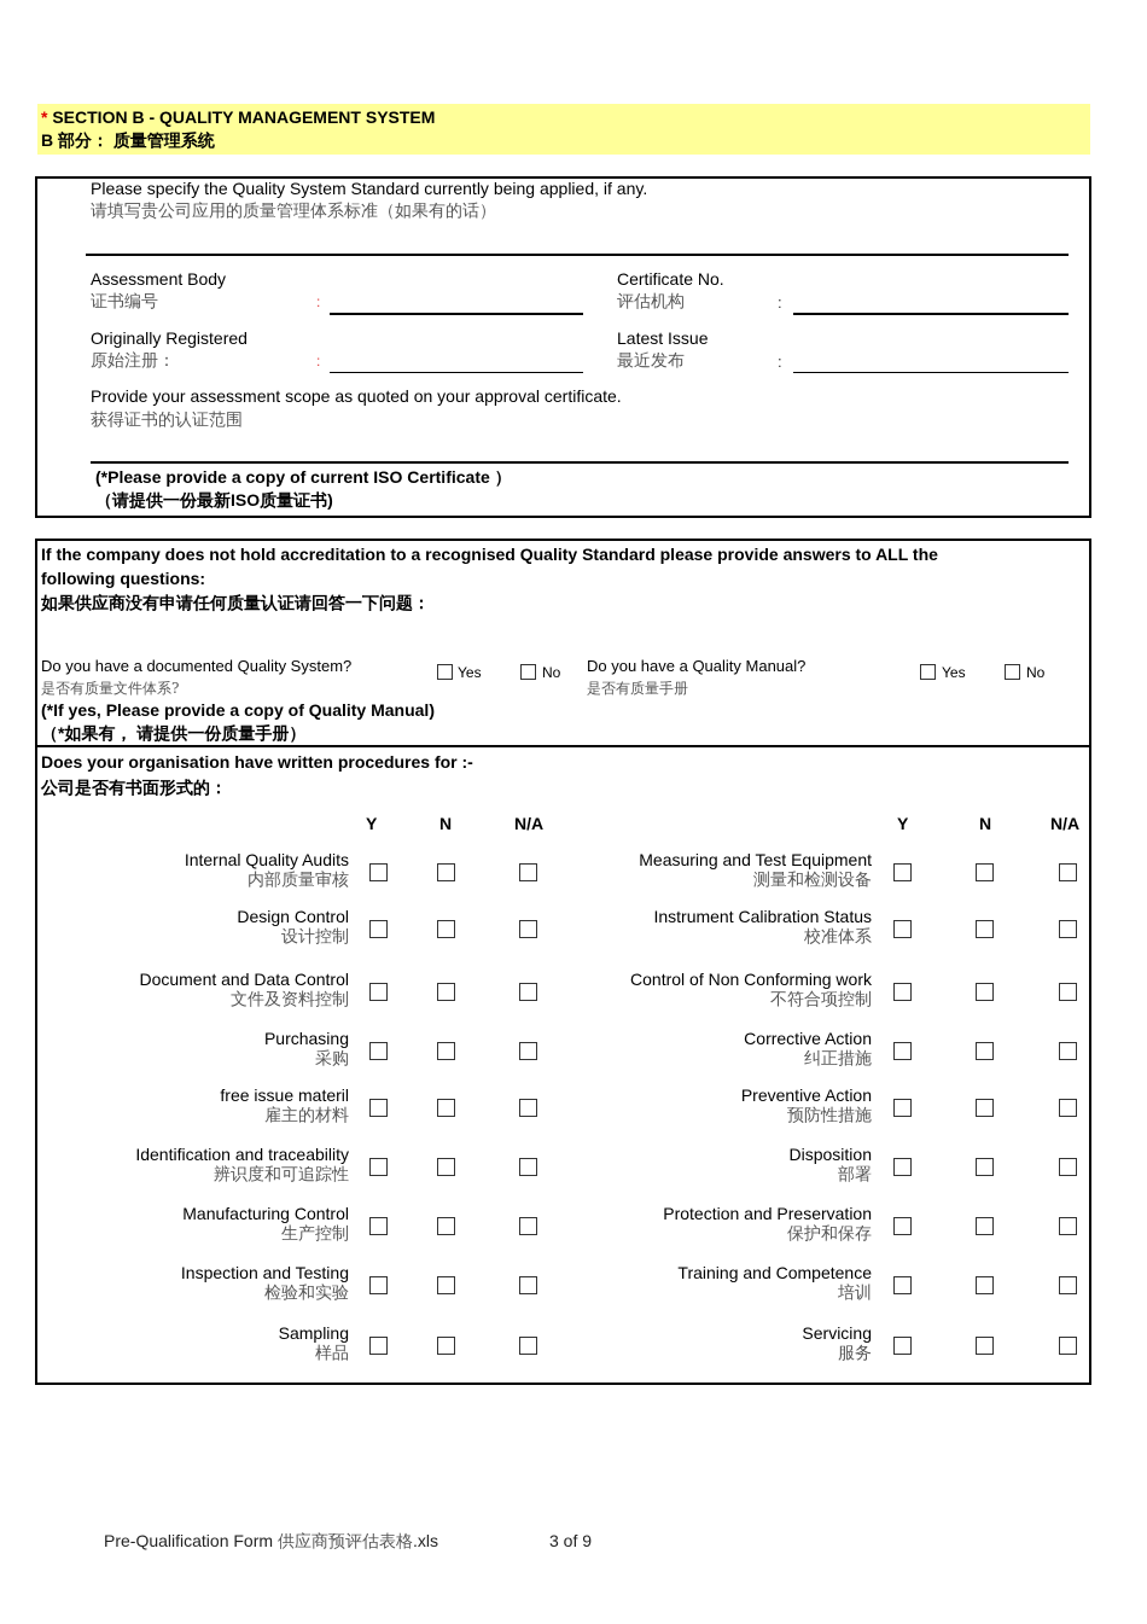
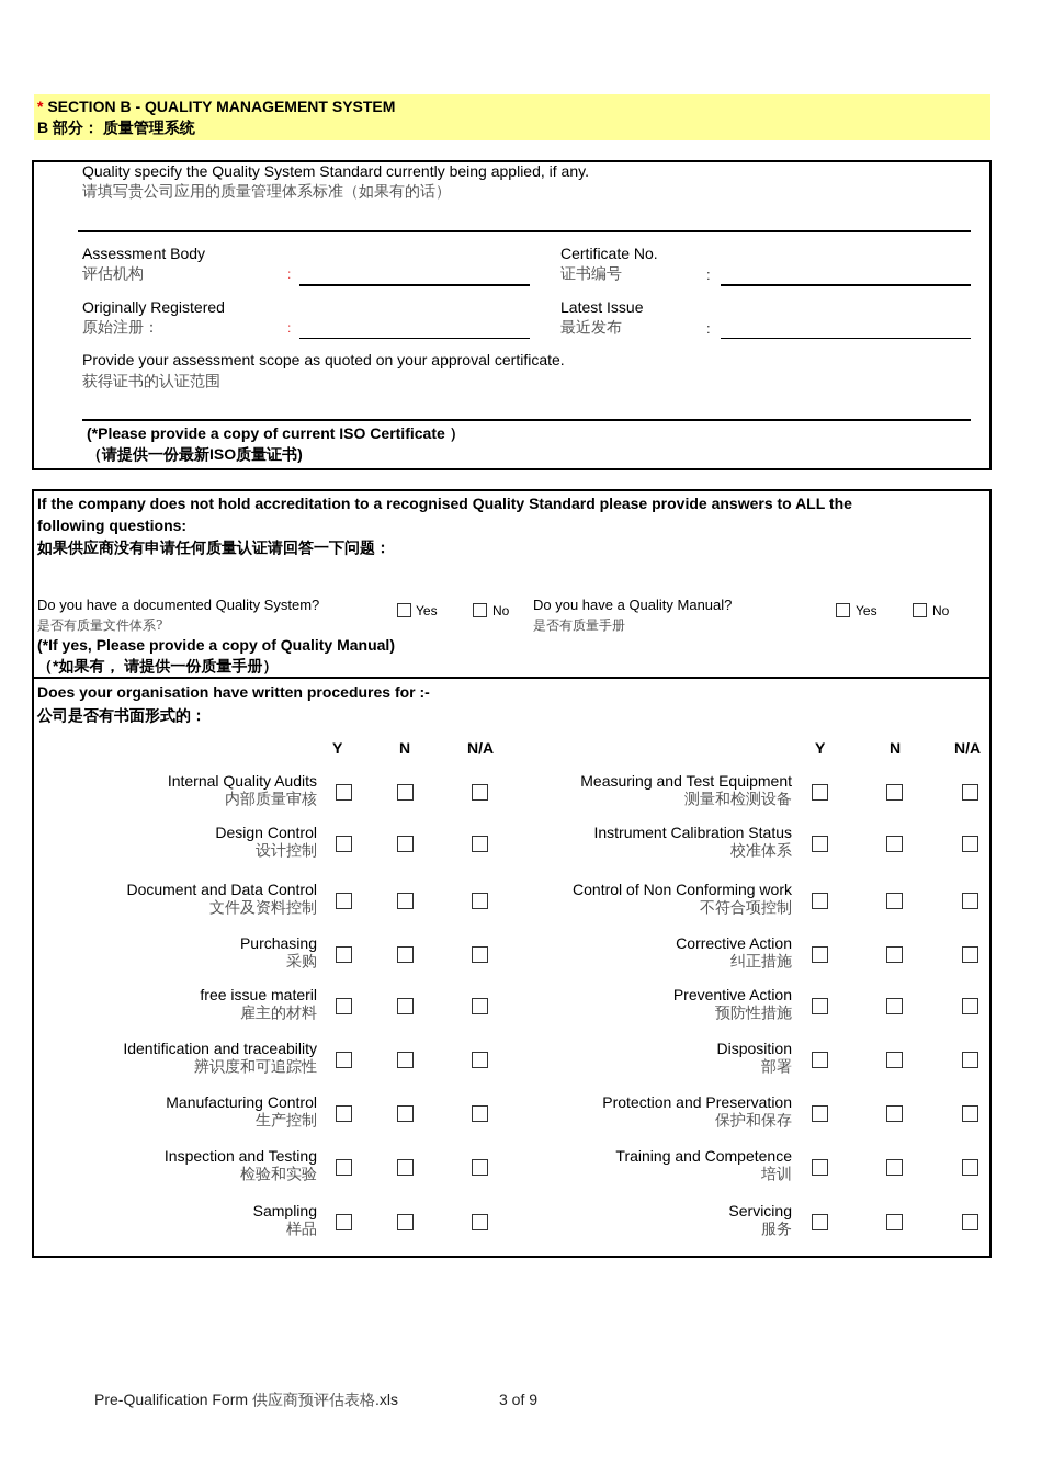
  * SECTION B - QUALITY MANAGEMENT SYSTEM
  B 部分： 质量管理系统
- Please specify the Quality System Standard currently being applied, if any.
+ Quality specify the Quality System Standard currently being applied, if any.
  请填写贵公司应用的质量管理体系标准（如果有的话）
  Assessment Body
- 证书编号
+ 评估机构
  :
  Certificate No.
- 评估机构
+ 证书编号
  :
  Originally Registered
  原始注册：
  :
  Latest Issue
  最近发布
  :
  Provide your assessment scope as quoted on your approval certificate.
  获得证书的认证范围
  (*Please provide a copy of current ISO Certificate ）
  （请提供一份最新ISO质量证书)
  If the company does not hold accreditation to a recognised Quality Standard please provide answers to ALL the
  following questions:
  如果供应商没有申请任何质量认证请回答一下问题：
  Do you have a documented Quality System?
  是否有质量文件体系?
  Yes
  No
  Do you have a Quality Manual?
  是否有质量手册
  Yes
  No
  (*If yes, Please provide a copy of Quality Manual)
  （*如果有， 请提供一份质量手册）
  Does your organisation have written procedures for :-
  公司是否有书面形式的：
  Y
  N
  N/A
  Y
  N
  N/A
  Internal Quality Audits
  内部质量审核
  Design Control
  设计控制
  Document and Data Control
  文件及资料控制
  Purchasing
  采购
  free issue materil
  雇主的材料
  Identification and traceability
  辨识度和可追踪性
  Manufacturing Control
  生产控制
  Inspection and Testing
  检验和实验
  Sampling
  样品
  Measuring and Test Equipment
  测量和检测设备
  Instrument Calibration Status
  校准体系
  Control of Non Conforming work
  不符合项控制
  Corrective Action
  纠正措施
  Preventive Action
  预防性措施
  Disposition
  部署
  Protection and Preservation
  保护和保存
  Training and Competence
  培训
  Servicing
  服务
  Pre-Qualification Form 供应商预评估表格.xls
  3 of 9
